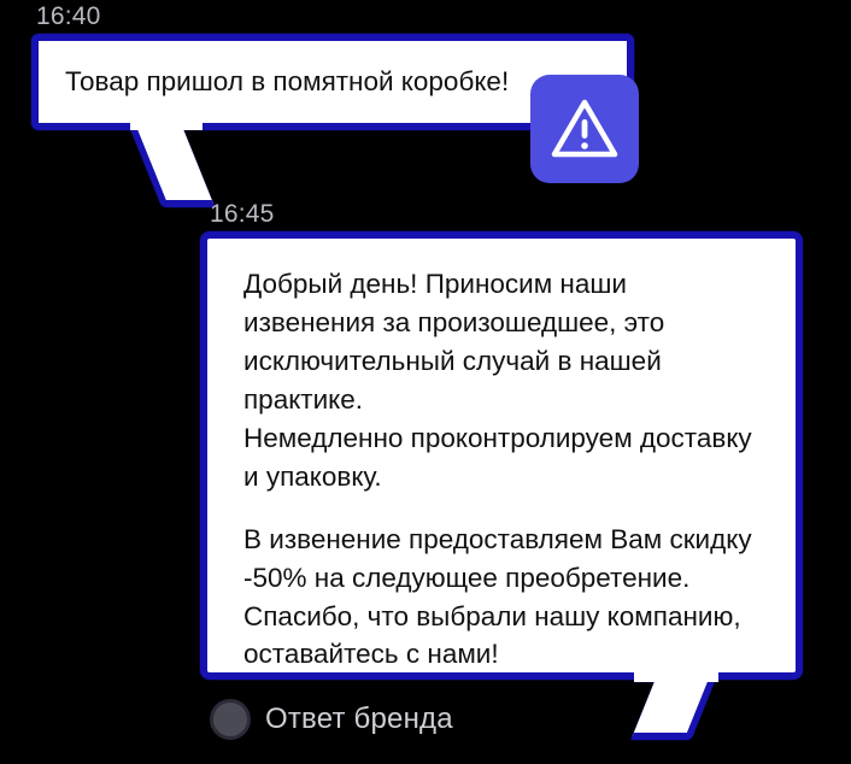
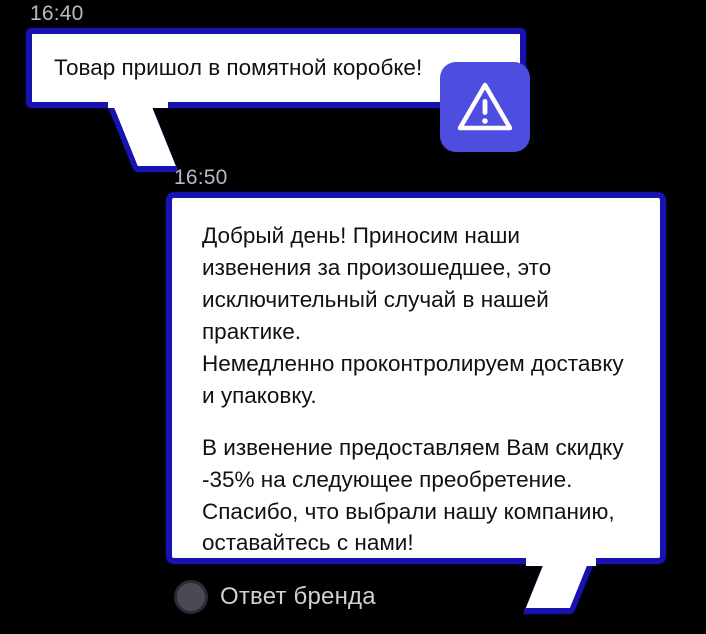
  16:40
  Товар пришол в помятной коробке!
- 16:45
+ 16:50
  Добрый день! Приносим наши извенения за произошедшее, это исключительный случай в нашей практике.
  Немедленно проконтролируем доставку и упаковку.
- В извенение предоставляем Вам скидку -50% на следующее преобретение. Спасибо, что выбрали нашу компанию, оставайтесь с нами!
+ В извенение предоставляем Вам скидку -35% на следующее преобретение. Спасибо, что выбрали нашу компанию, оставайтесь с нами!
  Ответ бренда
